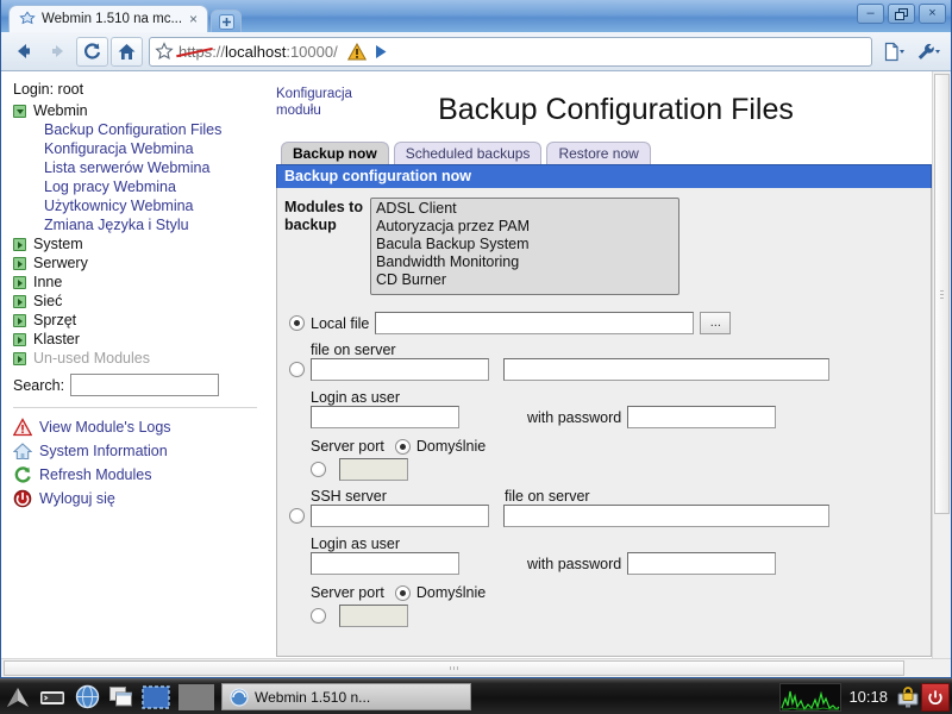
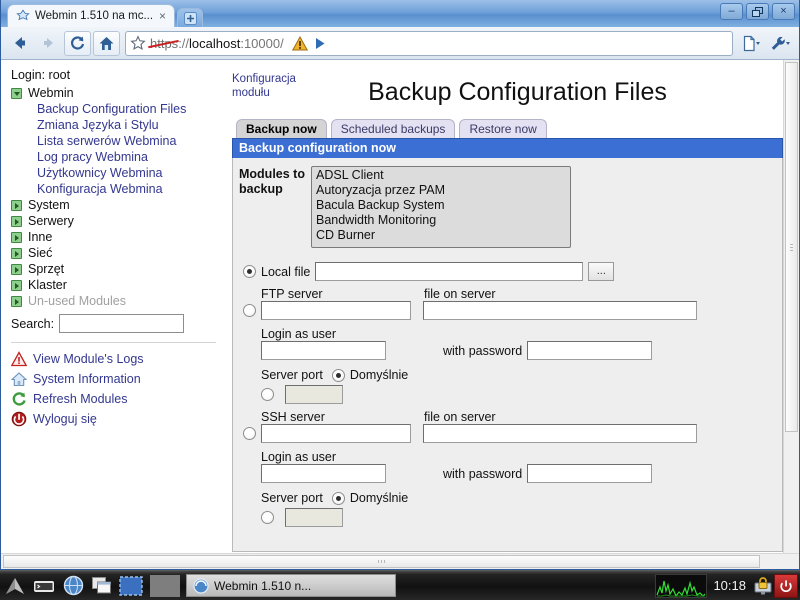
  Webmin 1.510 na mc...
  ×
  –
  ×
  https://localhost:10000/
  Login: root
  Webmin
  Backup Configuration Files
- Konfiguracja Webmina
+ Zmiana Języka i Stylu
  Lista serwerów Webmina
  Log pracy Webmina
  Użytkownicy Webmina
- Zmiana Języka i Stylu
+ Konfiguracja Webmina
  System
  Serwery
  Inne
  Sieć
  Sprzęt
  Klaster
  Un-used Modules
  Search:
  View Module's Logs
  System Information
  Refresh Modules
  Wyloguj się
  Konfiguracja modułu
  Backup Configuration Files
  Backup now
  Scheduled backups
  Restore now
  Backup configuration now
  Modules to backup
  Local file
  ...
+ FTP server
  file on server
  Login as user
  with password
  Server port
  Domyślnie
  SSH server
  file on server
  Login as user
  with password
  Server port
  Domyślnie
  Webmin 1.510 n...
  10:18
